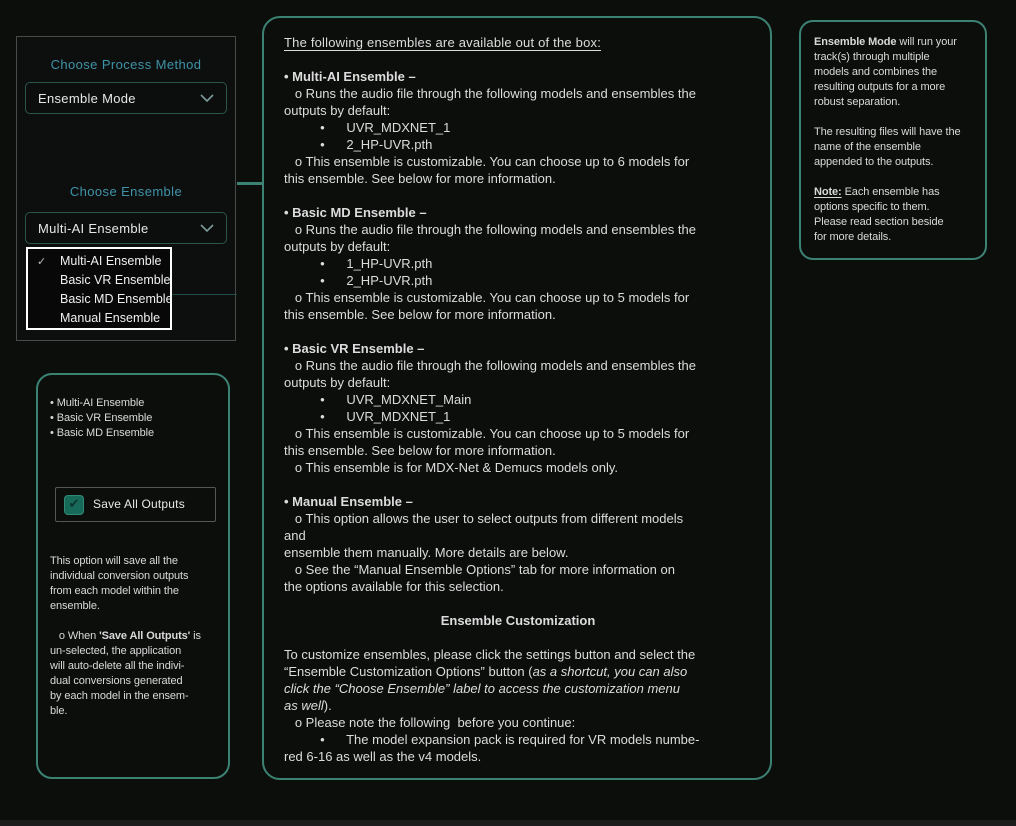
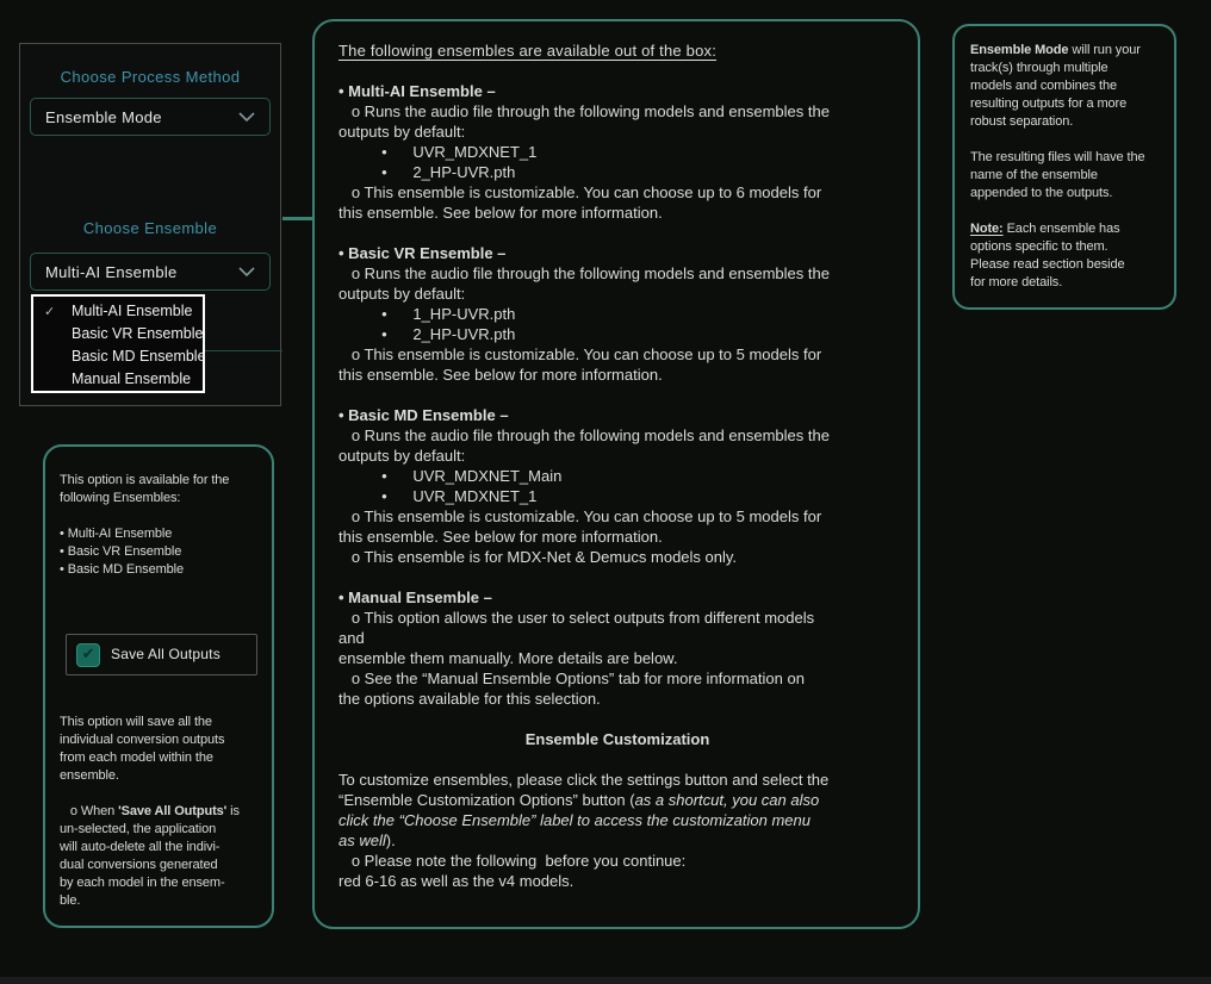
  Choose Process Method
  Ensemble Mode
  Choose Ensemble
  Multi-AI Ensemble
  ✓
  Multi-AI Ensemble
  Basic VR Ensemble
  Basic MD Ensemble
  Manual Ensemble
+ This option is available for the
+ following Ensembles:
  • Multi-AI Ensemble
  • Basic VR Ensemble
  • Basic MD Ensemble
  ✔
  Save All Outputs
  This option will save all the
  individual conversion outputs
  from each model within the
  ensemble.
  o When 'Save All Outputs' is
  un-selected, the application
  will auto-delete all the indivi-
  dual conversions generated
  by each model in the ensem-
  ble.
  The following ensembles are available out of the box:
  • Multi-AI Ensemble –
  o Runs the audio file through the following models and ensembles the
  outputs by default:
  • UVR_MDXNET_1
  • 2_HP-UVR.pth
  o This ensemble is customizable. You can choose up to 6 models for
  this ensemble. See below for more information.
- • Basic MD Ensemble –
+ • Basic VR Ensemble –
  o Runs the audio file through the following models and ensembles the
  outputs by default:
  • 1_HP-UVR.pth
  • 2_HP-UVR.pth
  o This ensemble is customizable. You can choose up to 5 models for
  this ensemble. See below for more information.
- • Basic VR Ensemble –
+ • Basic MD Ensemble –
  o Runs the audio file through the following models and ensembles the
  outputs by default:
  • UVR_MDXNET_Main
  • UVR_MDXNET_1
  o This ensemble is customizable. You can choose up to 5 models for
  this ensemble. See below for more information.
  o This ensemble is for MDX-Net & Demucs models only.
  • Manual Ensemble –
  o This option allows the user to select outputs from different models
  and
  ensemble them manually. More details are below.
  o See the “Manual Ensemble Options” tab for more information on
  the options available for this selection.
  Ensemble Customization
  To customize ensembles, please click the settings button and select the
  “Ensemble Customization Options” button (as a shortcut, you can also
  click the “Choose Ensemble” label to access the customization menu
  as well).
  o Please note the following before you continue:
- • The model expansion pack is required for VR models numbe-
  red 6-16 as well as the v4 models.
  Ensemble Mode will run your
  track(s) through multiple
  models and combines the
  resulting outputs for a more
  robust separation.
  The resulting files will have the
  name of the ensemble
  appended to the outputs.
  Note: Each ensemble has
  options specific to them.
  Please read section beside
  for more details.
